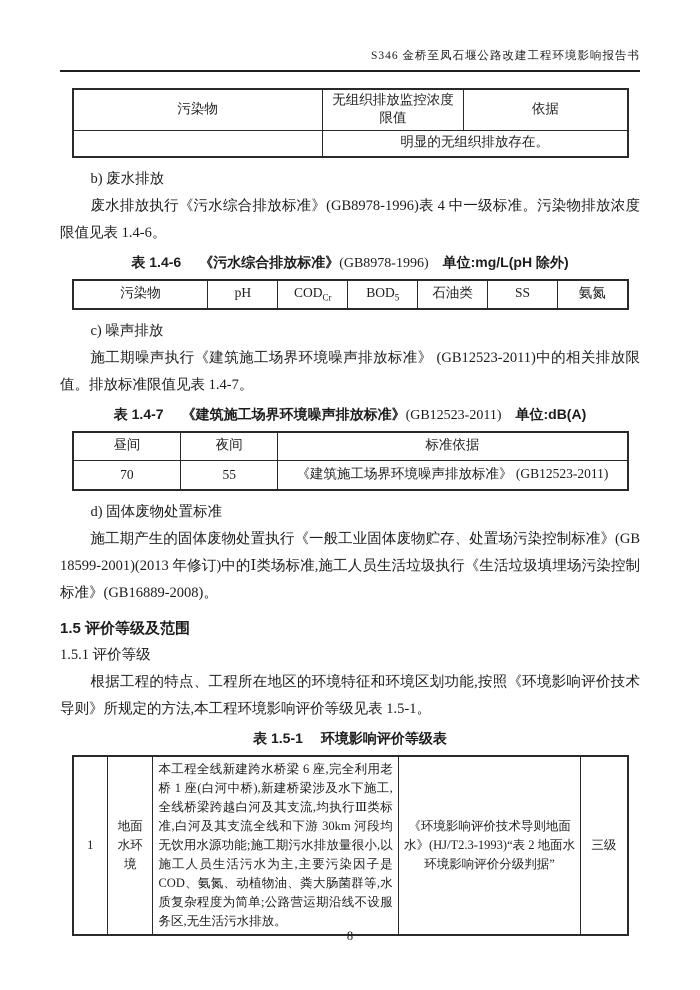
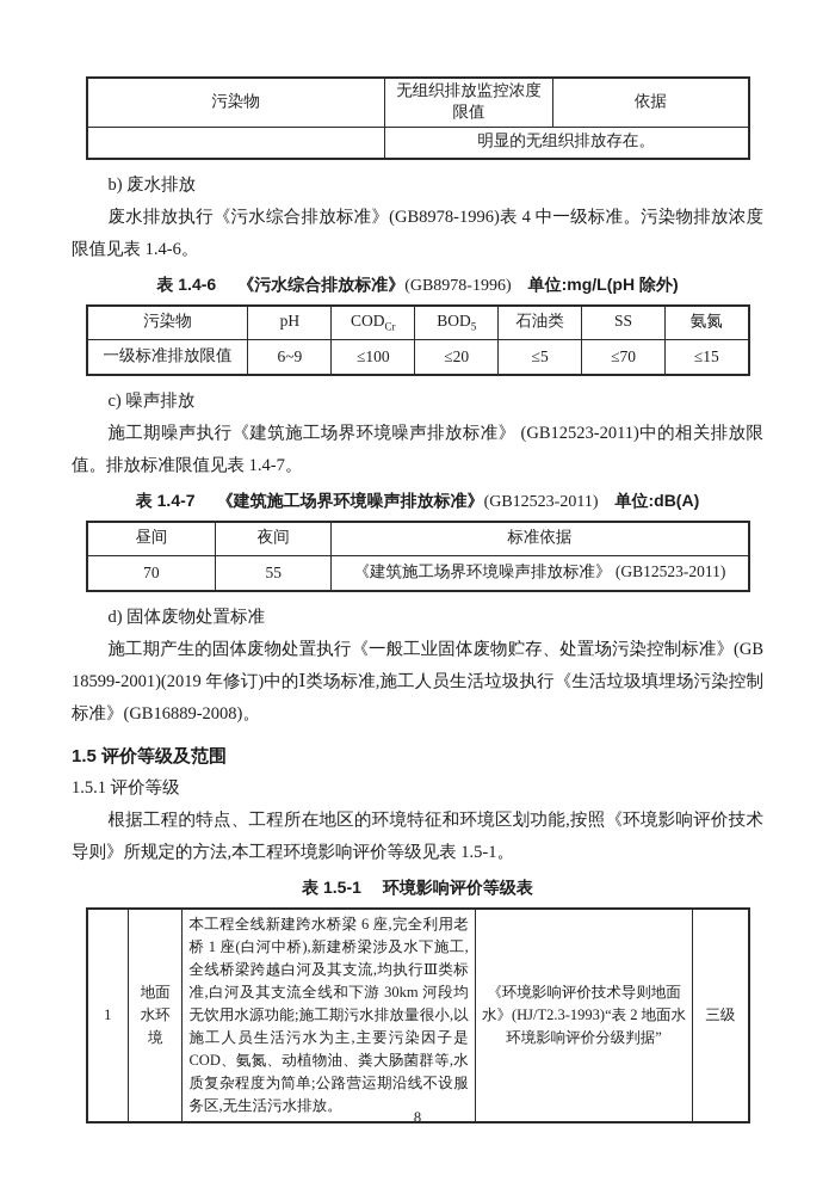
- S346 金桥至凤石堰公路改建工程环境影响报告书
  污染物	无组织排放监控浓度限值	依据
  	明显的无组织排放存在。
  b) 废水排放
  废水排放执行《污水综合排放标准》(GB8978-1996)表 4 中一级标准。污染物排放浓度限值见表 1.4-6。
  表 1.4-6 《污水综合排放标准》(GB8978-1996) 单位:mg/L(pH 除外)
  污染物	pH	CODCr	BOD5	石油类	SS	氨氮
+ 一级标准排放限值	6~9	≤100	≤20	≤5	≤70	≤15
  c) 噪声排放
  施工期噪声执行《建筑施工场界环境噪声排放标准》 (GB12523-2011)中的相关排放限值。排放标准限值见表 1.4-7。
  表 1.4-7 《建筑施工场界环境噪声排放标准》(GB12523-2011) 单位:dB(A)
  昼间	夜间	标准依据
  70	55	《建筑施工场界环境噪声排放标准》 (GB12523-2011)
  d) 固体废物处置标准
- 施工期产生的固体废物处置执行《一般工业固体废物贮存、处置场污染控制标准》(GB 18599-2001)(2013 年修订)中的Ⅰ类场标准,施工人员生活垃圾执行《生活垃圾填埋场污染控制标准》(GB16889-2008)。
+ 施工期产生的固体废物处置执行《一般工业固体废物贮存、处置场污染控制标准》(GB 18599-2001)(2019 年修订)中的Ⅰ类场标准,施工人员生活垃圾执行《生活垃圾填埋场污染控制标准》(GB16889-2008)。
  1.5 评价等级及范围
  1.5.1 评价等级
  根据工程的特点、工程所在地区的环境特征和环境区划功能,按照《环境影响评价技术导则》所规定的方法,本工程环境影响评价等级见表 1.5-1。
  表 1.5-1 环境影响评价等级表
  1	地面水环境	本工程全线新建跨水桥梁 6 座,完全利用老桥 1 座(白河中桥),新建桥梁涉及水下施工,全线桥梁跨越白河及其支流,均执行Ⅲ类标准,白河及其支流全线和下游 30km 河段均无饮用水源功能;施工期污水排放量很小,以施工人员生活污水为主,主要污染因子是 COD、氨氮、动植物油、粪大肠菌群等,水质复杂程度为简单;公路营运期沿线不设服务区,无生活污水排放。	《环境影响评价技术导则地面水》(HJ/T2.3-1993)“表 2 地面水环境影响评价分级判据”	三级
  8
